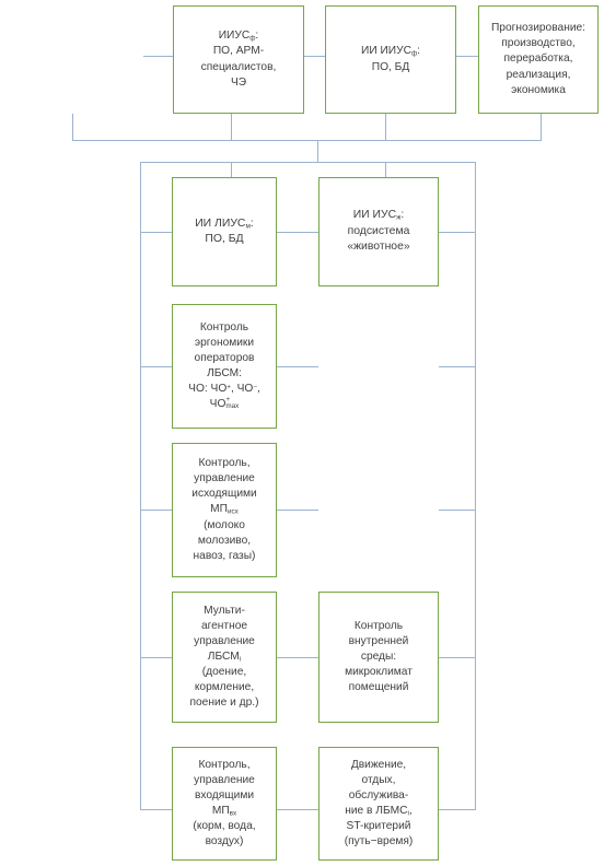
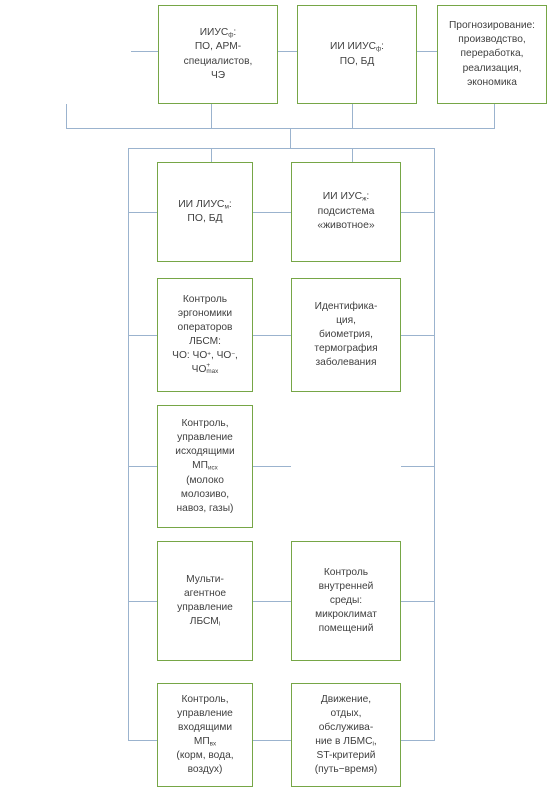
  ИИУС :
  ПО, АРМ-специалистов,
  ЧЭ
  ИИ ИИУС :
  ПО, БД
  Прогнозирование: производство, переработка, реализация, экономика
  ИИ ЛИУС :
  ПО, БД
  ИИ ИУС :
  подсистема
  «животное»
  Контроль
  эргономики
  операторов
  ЛБСМ:
  ЧО: ЧО , ЧО ,
+ Идентифика-
+ ция,
+ биометрия,
+ термография
+ заболевания
  Контроль,
  управление
  исходящими
  (молоко
  молозиво,
  навоз, газы)
  Мульти-
  агентное
  управление
  ЛБСМ
- (доение,
- кормление,
- поение и др.)
  Контроль
  внутренней
  среды:
  микроклимат
  помещений
  Контроль,
  управление
  входящими
  (корм, вода,
  воздух)
  Движение,
  отдых,
  обслужива-
  ние в ЛБМС ,
  ST-критерий
  (путь−время)
